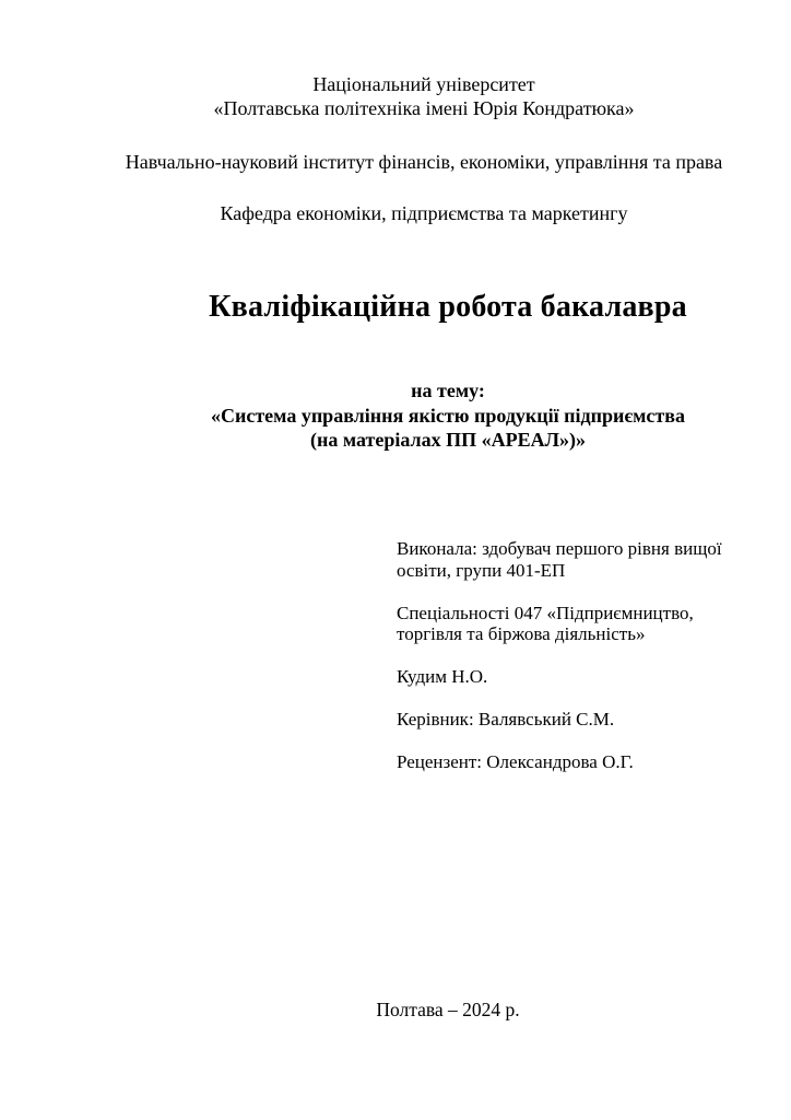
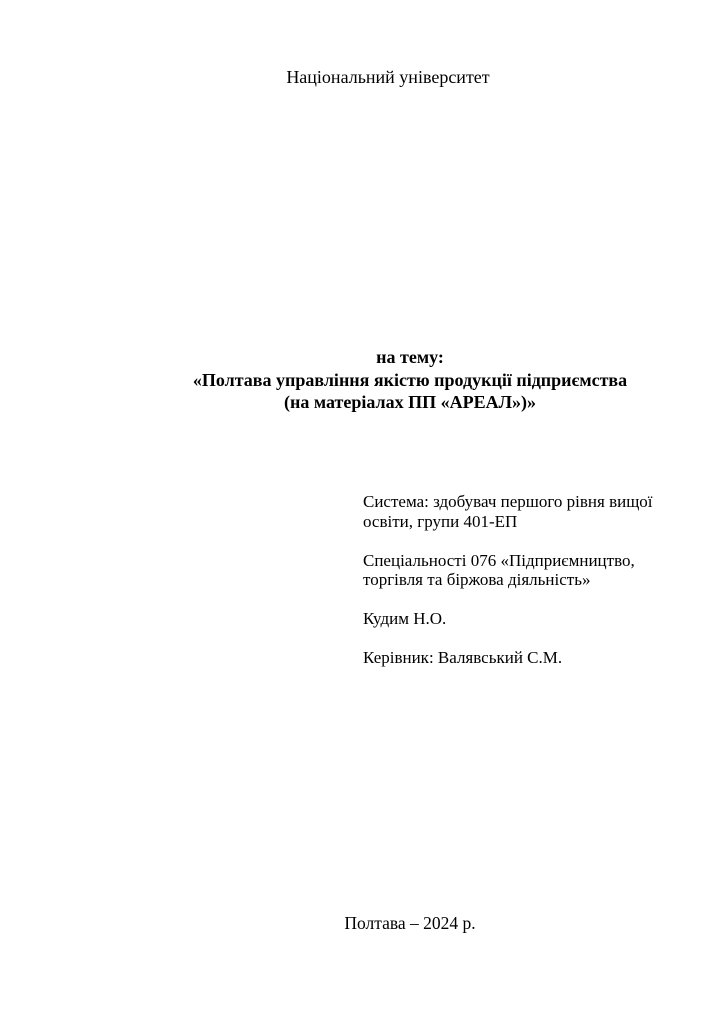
  Національний університет
- «Полтавська політехніка імені Юрія Кондратюка»
- Навчально-науковий інститут фінансів, економіки, управління та права
- Кафедра економіки, підприємства та маркетингу
- Кваліфікаційна робота бакалавра
  на тему:
- «Система управління якістю продукції підприємства
+ «Полтава управління якістю продукції підприємства
  (на матеріалах ПП «АРЕАЛ»)»
- Виконала: здобувач першого рівня вищої освіти, групи 401-ЕП
+ Система: здобувач першого рівня вищої освіти, групи 401-ЕП
- Спеціальності 047 «Підприємництво, торгівля та біржова діяльність»
+ Спеціальності 076 «Підприємництво, торгівля та біржова діяльність»
  Кудим Н.О.
  Керівник: Валявський С.М.
- Рецензент: Олександрова О.Г.
  Полтава – 2024 р.
